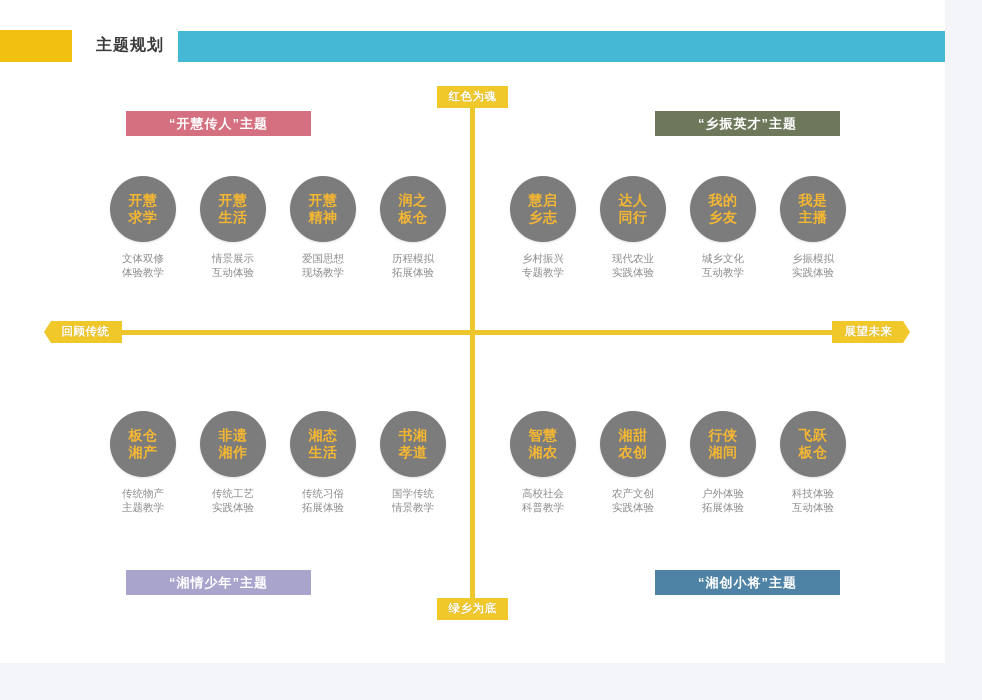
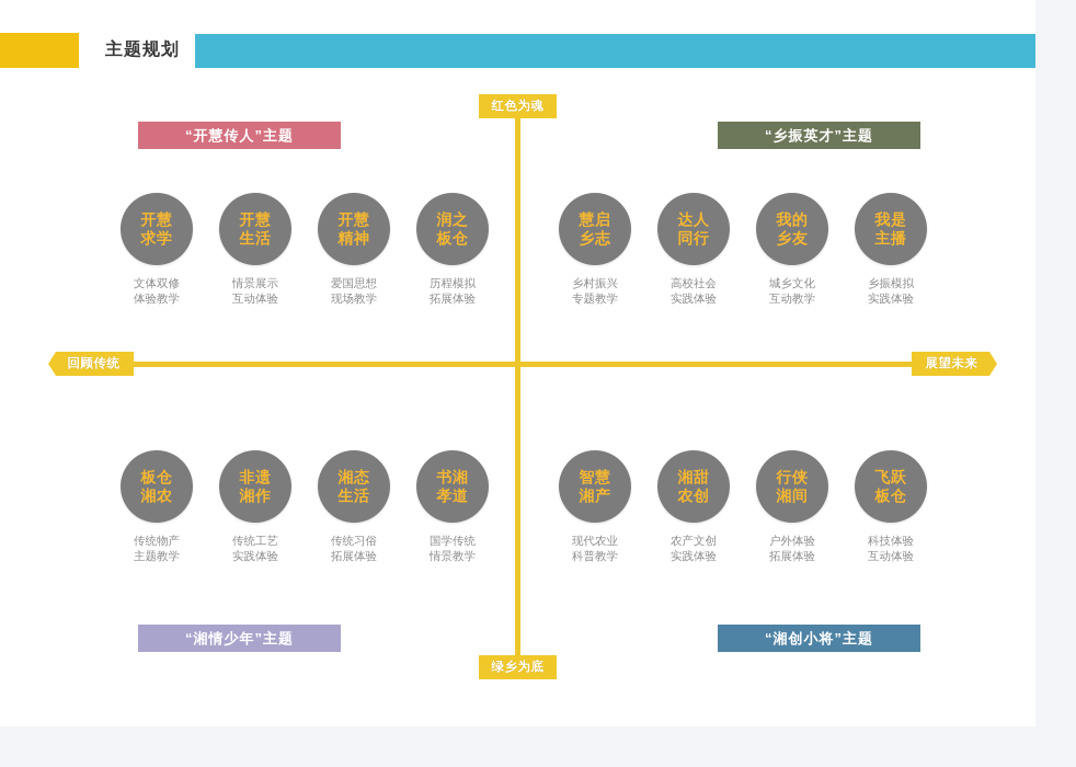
  主题规划
  红色为魂
  绿乡为底
  回顾传统
  展望未来
  “开慧传人”主题
  “乡振英才”主题
  “湘情少年”主题
  “湘创小将”主题
  开慧
  求学
  文体双修
  体验教学
  开慧
  生活
  情景展示
  互动体验
  开慧
  精神
  爱国思想
  现场教学
  润之
  板仓
  历程模拟
  拓展体验
  慧启
  乡志
  乡村振兴
  专题教学
  达人
  同行
- 现代农业
+ 高校社会
  实践体验
  我的
  乡友
  城乡文化
  互动教学
  我是
  主播
  乡振模拟
  实践体验
  板仓
- 湘产
+ 湘农
  传统物产
  主题教学
  非遗
  湘作
  传统工艺
  实践体验
  湘态
  生活
  传统习俗
  拓展体验
  书湘
  孝道
  国学传统
  情景教学
  智慧
- 湘农
+ 湘产
- 高校社会
+ 现代农业
  科普教学
  湘甜
  农创
  农产文创
  实践体验
  行侠
  湘间
  户外体验
  拓展体验
  飞跃
  板仓
  科技体验
  互动体验
